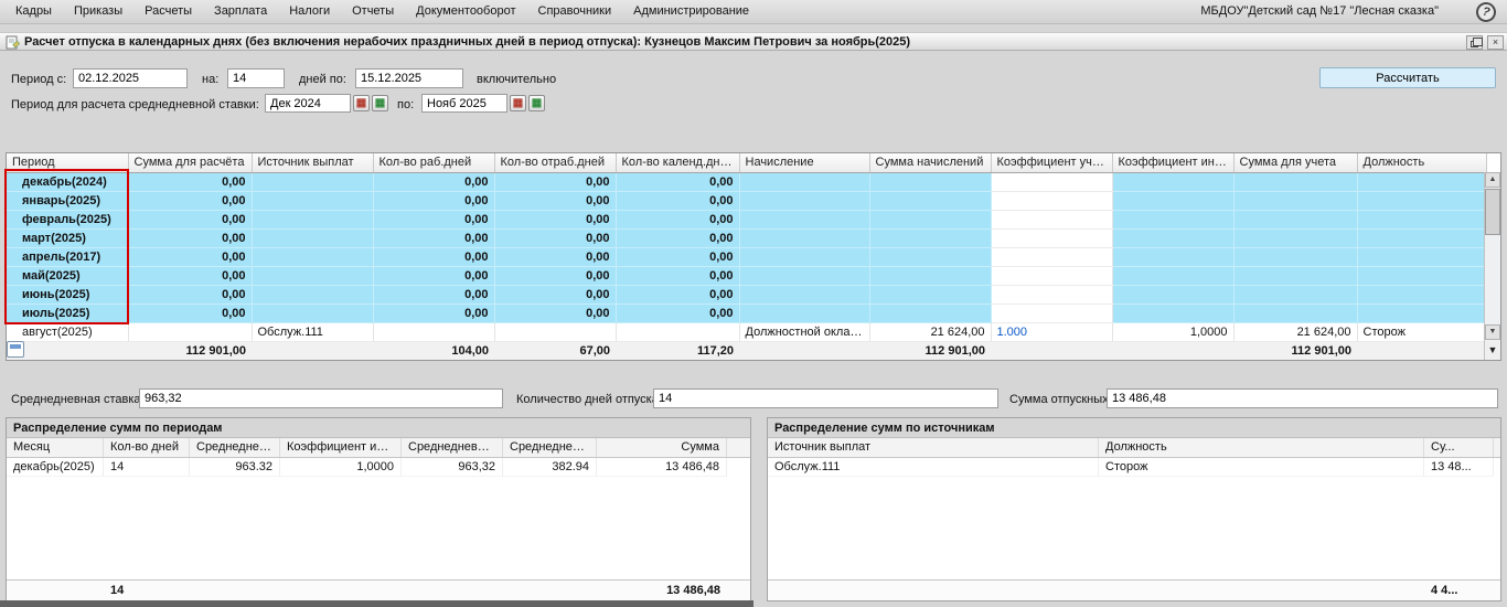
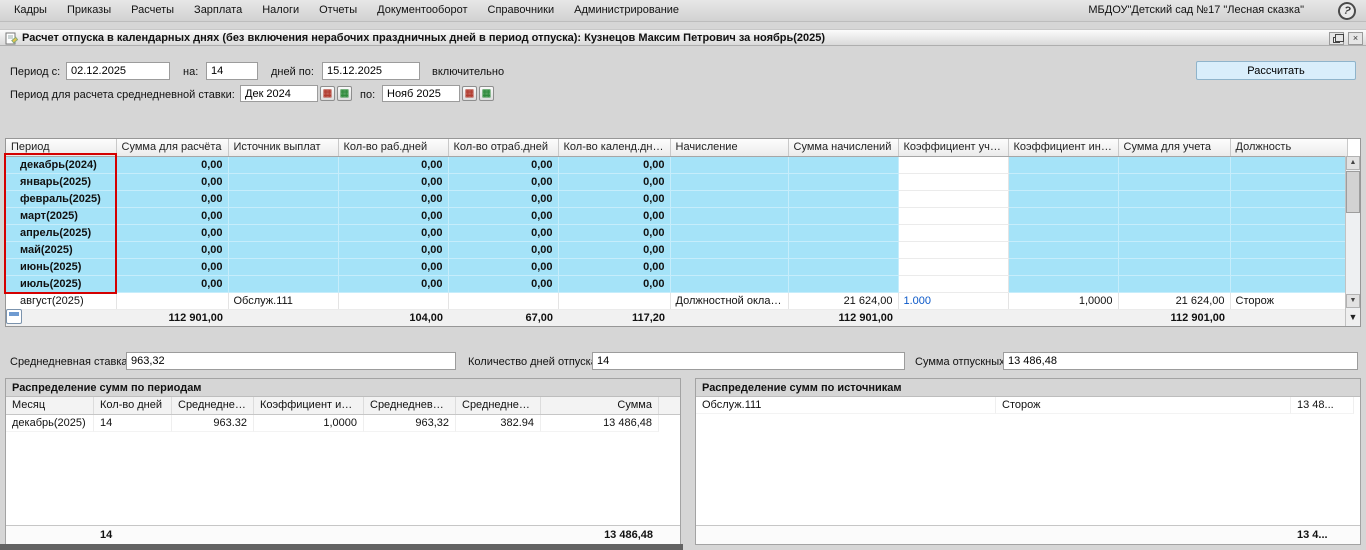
  Кадры Приказы Расчеты Зарплата Налоги Отчеты Документооборот Справочники Администрирование
  МБДОУ"Детский сад №17 "Лесная сказка"
  Расчет отпуска в календарных днях (без включения нерабочих праздничных дней в период отпуска): Кузнецов Максим Петрович за ноябрь(2025)
  ×
  Период с:
  02.12.2025
  на:
  14
  дней по:
  15.12.2025
  включительно
  Рассчитать
  Период для расчета среднедневной ставки:
  Дек 2024
  ▦
  ▦
  по:
  Нояб 2025
  ▦
  ▦
  Период	Сумма для расчёта	Источник выплат	Кол-во раб.дней	Кол-во отраб.дней	Кол-во календ.дней	Начисление	Сумма начислений	Коэффициент участ	Коэффициент индек	Сумма для учета	Должность
  декабрь(2024)	0,00		0,00	0,00	0,00
  январь(2025)	0,00		0,00	0,00	0,00
  февраль(2025)	0,00		0,00	0,00	0,00
  март(2025)	0,00		0,00	0,00	0,00
- апрель(2017)	0,00		0,00	0,00	0,00
+ апрель(2025)	0,00		0,00	0,00	0,00
  май(2025)	0,00		0,00	0,00	0,00
  июнь(2025)	0,00		0,00	0,00	0,00
  июль(2025)	0,00		0,00	0,00	0,00
  август(2025)		Обслуж.111				Должностной оклад о	21 624,00	1.000	1,0000	21 624,00	Сторож
  	112 901,00		104,00	67,00	117,20		112 901,00			112 901,00
  ▼
  Среднедневная ставка
  963,32
  Количество дней отпуск
  14
  Сумма отпускных
  13 486,48
  Распределение сумм по периодам
  Месяц
  Кол-во дней
  Коэффициент инд...
  Среднедневной
  Среднедневной
  Сумма
  декабрь(2025)
  14
  963.32
  1,0000
  963,32
  382.94
  13 486,48
  14
  13 486,48
  Распределение сумм по источникам
- Источник выплат
- Должность
- Су...
  Обслуж.111
  Сторож
  13 48...
- 4 4...
+ 13 4...
